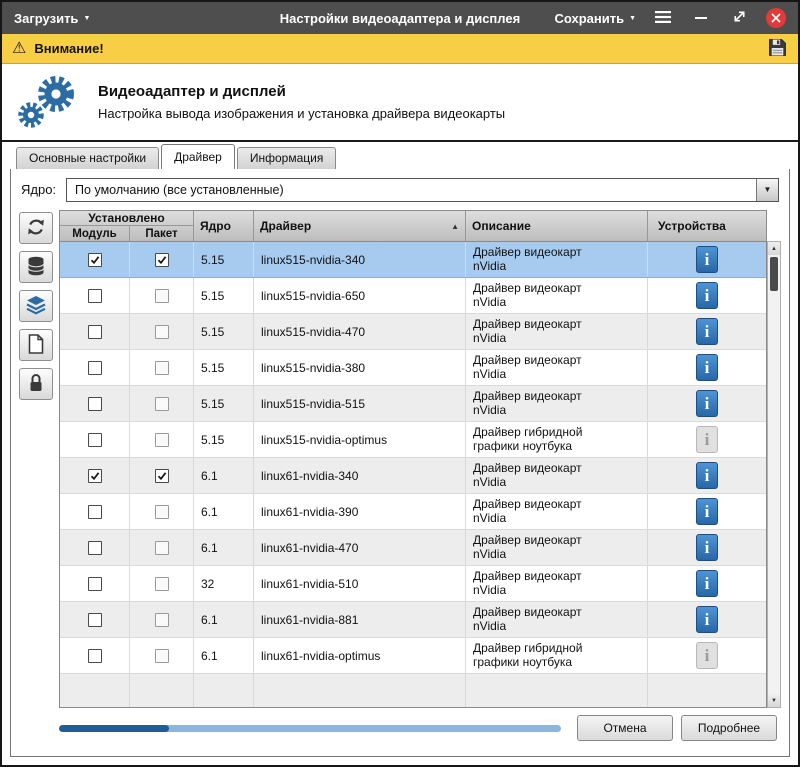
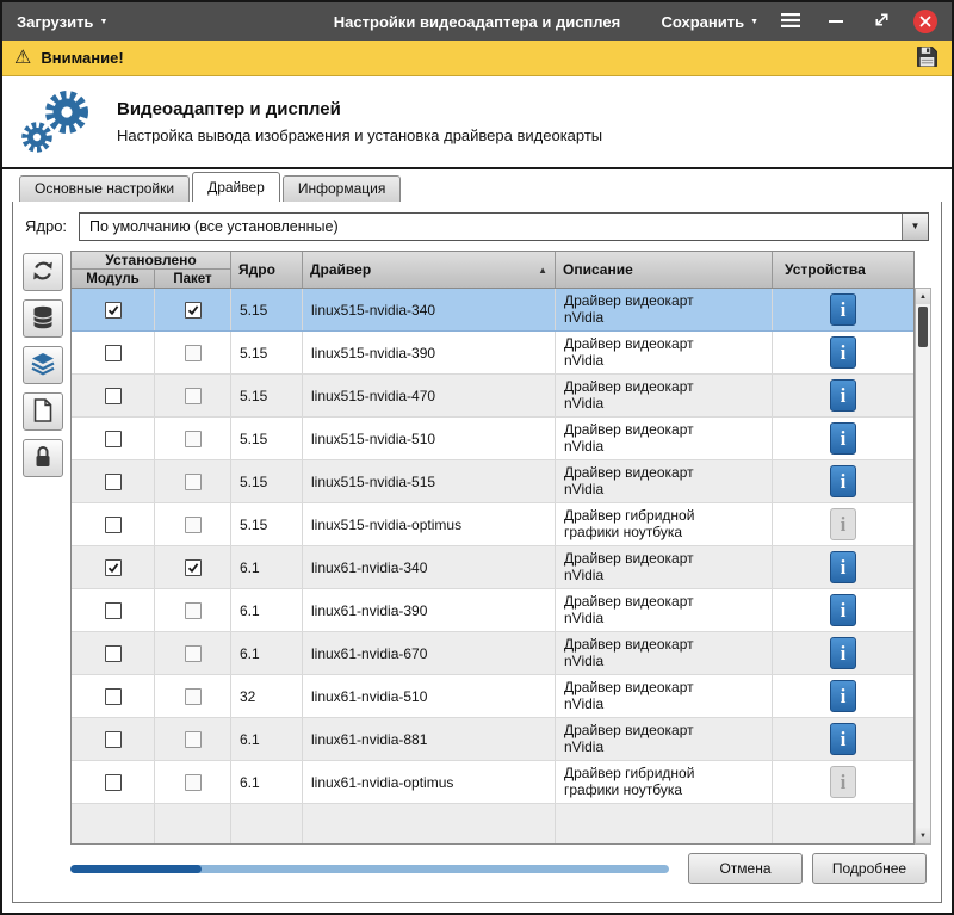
  Загрузить
  Настройки видеоадаптера и дисплея
  Сохранить
  ⚠
  Внимание!
  Видеоадаптер и дисплей
  Настройка вывода изображения и установка драйвера видеокарты
  Основные настройки
  Драйвер
  Информация
  Ядро:
  По умолчанию (все установленные)
  ▼
  Установлено
  Модуль
  Пакет
  Ядро
  Драйвер
  ▲
  Описание
  Устройства
  5.15
  linux515-nvidia-340
  Драйвер видеокарт
  nVidia
  i
  5.15
- linux515-nvidia-650
+ linux515-nvidia-390
  Драйвер видеокарт
  nVidia
  i
  5.15
  linux515-nvidia-470
  Драйвер видеокарт
  nVidia
  i
  5.15
- linux515-nvidia-380
+ linux515-nvidia-510
  Драйвер видеокарт
  nVidia
  i
  5.15
  linux515-nvidia-515
  Драйвер видеокарт
  nVidia
  i
  5.15
  linux515-nvidia-optimus
  Драйвер гибридной
  графики ноутбука
  i
  6.1
  linux61-nvidia-340
  Драйвер видеокарт
  nVidia
  i
  6.1
  linux61-nvidia-390
  Драйвер видеокарт
  nVidia
  i
  6.1
- linux61-nvidia-470
+ linux61-nvidia-670
  Драйвер видеокарт
  nVidia
  i
  32
  linux61-nvidia-510
  Драйвер видеокарт
  nVidia
  i
  6.1
  linux61-nvidia-881
  Драйвер видеокарт
  nVidia
  i
  6.1
  linux61-nvidia-optimus
  Драйвер гибридной
  графики ноутбука
  i
  Отмена
  Подробнее
